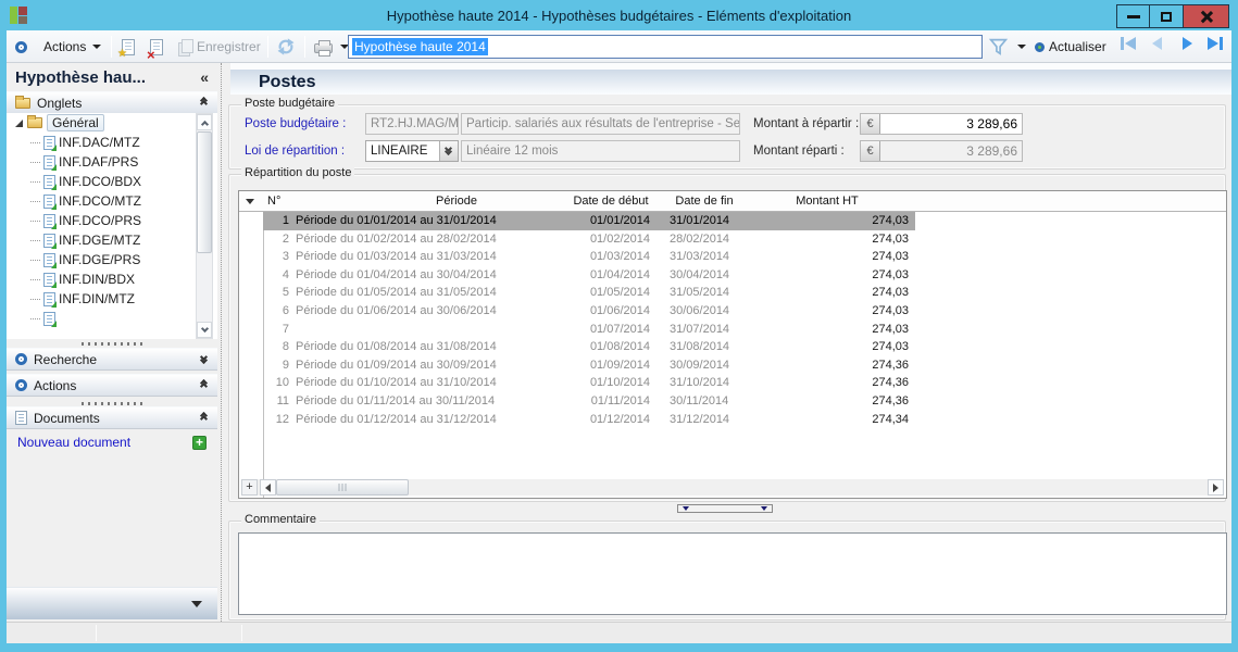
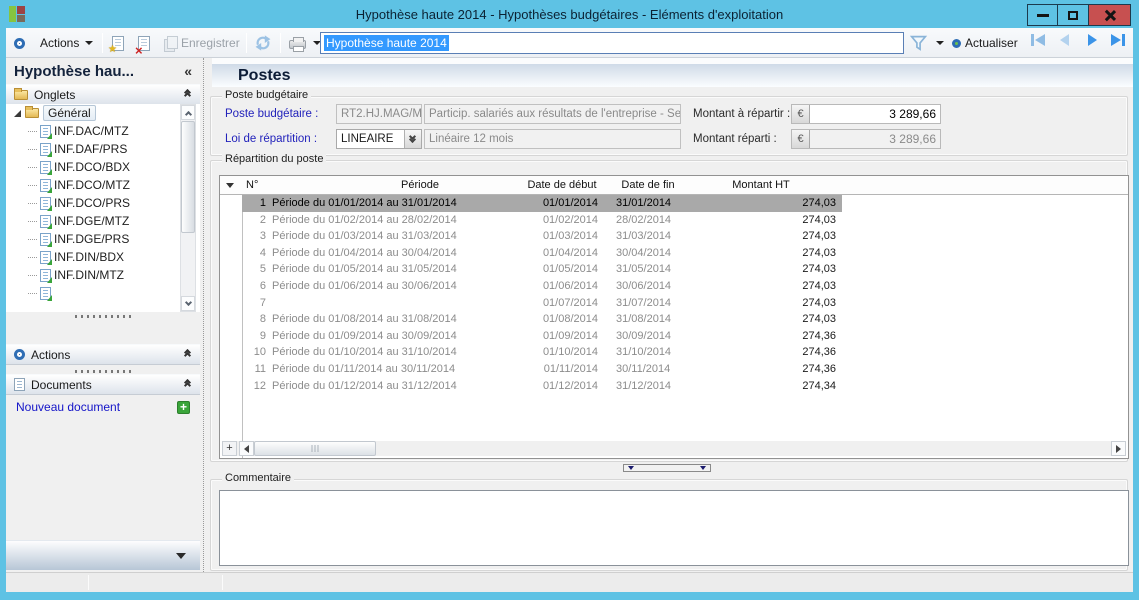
  Hypothèse haute 2014 - Hypothèses budgétaires - Eléments d'exploitation
  Actions
  ★
  ×
  Enregistrer
  Hypothèse haute 2014
  Actualiser
  Hypothèse hau...
  «
  Onglets
  Général
  INF.DAC/MTZ
  INF.DAF/PRS
  INF.DCO/BDX
  INF.DCO/MTZ
  INF.DCO/PRS
  INF.DGE/MTZ
  INF.DGE/PRS
  INF.DIN/BDX
  INF.DIN/MTZ
- Recherche
  Actions
  Documents
  Nouveau document
  +
  Postes
  Poste budgétaire
  Poste budgétaire :
  RT2.HJ.MAG/M
  Particip. salariés aux résultats de l'entreprise - Se
  Montant à répartir :
  €
  3 289,66
  Loi de répartition :
  LINEAIRE
  Linéaire 12 mois
  Montant réparti :
  €
  3 289,66
  Répartition du poste
  N°
  Période
  Date de début
  Date de fin
  Montant HT
  1
  Période du 01/01/2014 au 31/01/2014
  01/01/2014
  31/01/2014
  274,03
  2
  Période du 01/02/2014 au 28/02/2014
  01/02/2014
  28/02/2014
  274,03
  3
  Période du 01/03/2014 au 31/03/2014
  01/03/2014
  31/03/2014
  274,03
  4
  Période du 01/04/2014 au 30/04/2014
  01/04/2014
  30/04/2014
  274,03
  5
  Période du 01/05/2014 au 31/05/2014
  01/05/2014
  31/05/2014
  274,03
  6
  Période du 01/06/2014 au 30/06/2014
  01/06/2014
  30/06/2014
  274,03
  7
  01/07/2014
  31/07/2014
  274,03
  8
  Période du 01/08/2014 au 31/08/2014
  01/08/2014
  31/08/2014
  274,03
  9
  Période du 01/09/2014 au 30/09/2014
  01/09/2014
  30/09/2014
  274,36
  10
  Période du 01/10/2014 au 31/10/2014
  01/10/2014
  31/10/2014
  274,36
  11
  Période du 01/11/2014 au 30/11/2014
  01/11/2014
  30/11/2014
  274,36
  12
  Période du 01/12/2014 au 31/12/2014
  01/12/2014
  31/12/2014
  274,34
  +
  Commentaire
